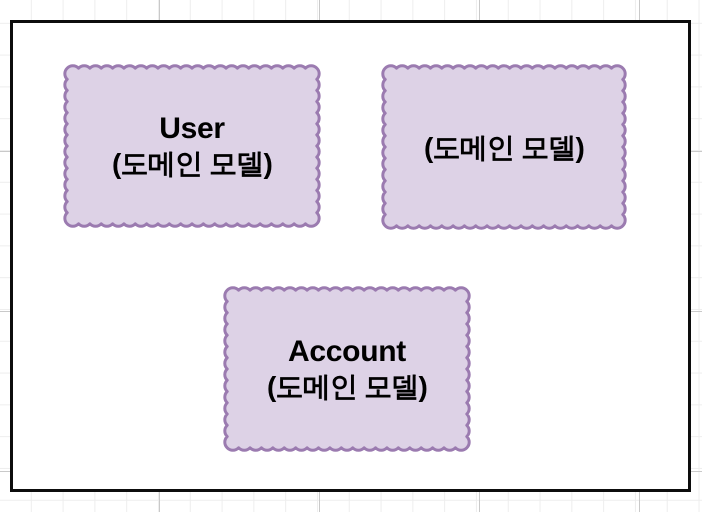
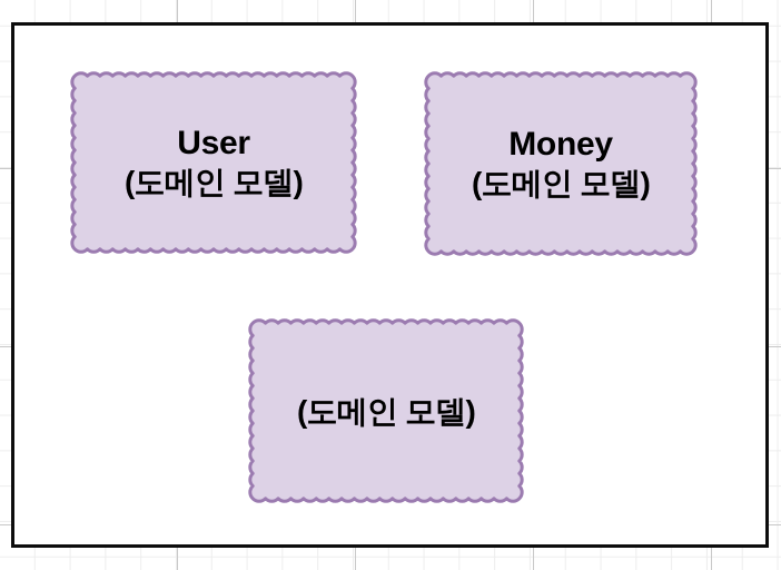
  User
  (도메인 모델)
+ Money
  (도메인 모델)
- Account
  (도메인 모델)
